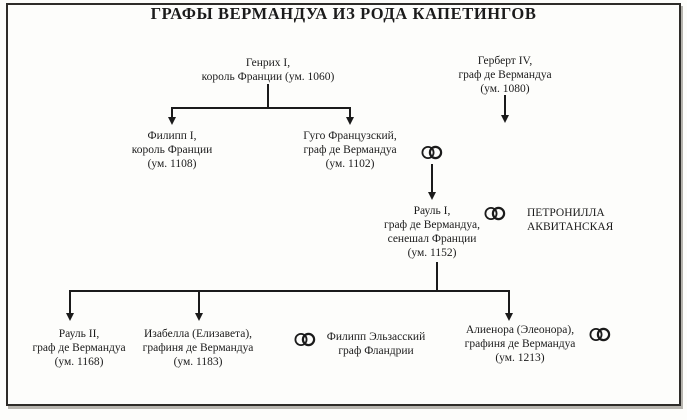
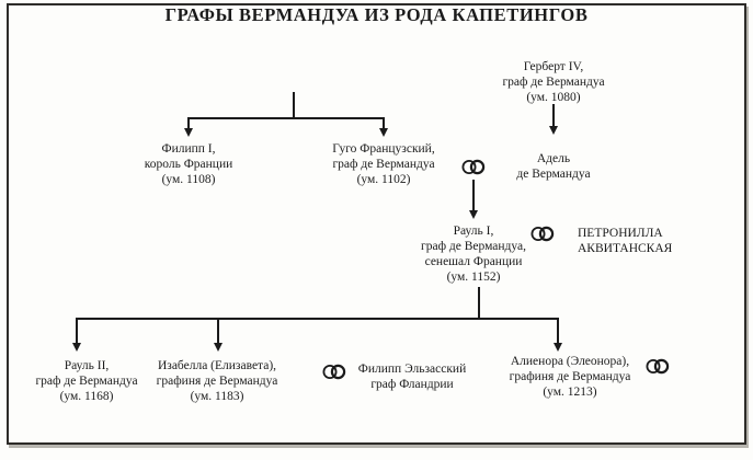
  ГРАФЫ ВЕРМАНДУА ИЗ РОДА КАПЕТИНГОВ
- Генрих I,
- король Франции (ум. 1060)
  Герберт IV,
  граф де Вермандуа
  (ум. 1080)
  Филипп I,
  король Франции
  (ум. 1108)
  Гуго Французский,
  граф де Вермандуа
  (ум. 1102)
+ Адель
+ де Вермандуа
  Рауль I,
  граф де Вермандуа,
  сенешал Франции
  (ум. 1152)
  ПЕТРОНИЛЛА
  АКВИТАНСКАЯ
  Рауль II,
  граф де Вермандуа
  (ум. 1168)
  Изабелла (Елизавета),
  графиня де Вермандуа
  (ум. 1183)
  Филипп Эльзасский
  граф Фландрии
  Алиенора (Элеонора),
  графиня де Вермандуа
  (ум. 1213)
